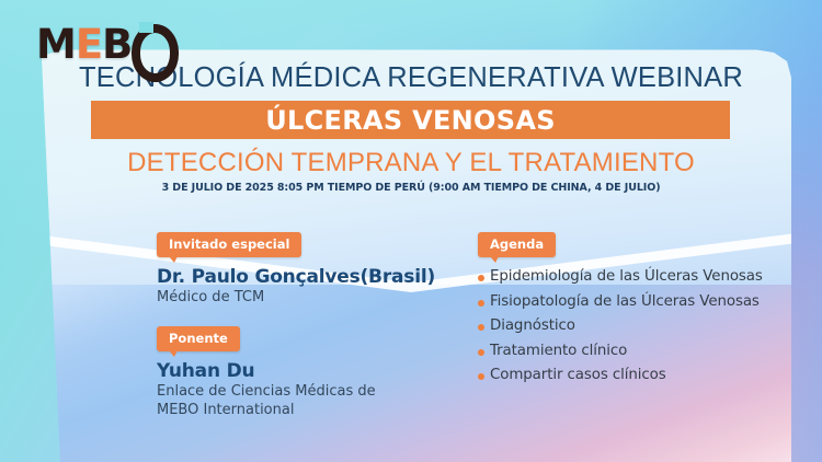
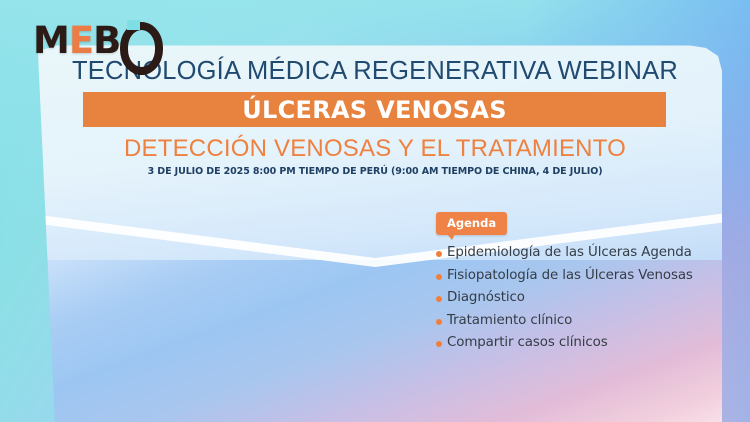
  MEB
  TECLOGÍA MÉDICA REGENERATIVA WEBINAR
  ÚLCERAS VENOSAS
- DETECCIÓN TEMPRANA Y EL TRATAMIENTO
+ DETECCIÓN VENOSAS Y EL TRATAMIENTO
- 3 DE JULIO DE 2025 8:05 PM TIEMPO DE PERÚ (9:00 AM TIEMPO DE CHINA, 4 DE JULIO)
+ 3 DE JULIO DE 2025 8:00 PM TIEMPO DE PERÚ (9:00 AM TIEMPO DE CHINA, 4 DE JULIO)
- Invitado especial
- Dr. Paulo Gonçalves(Brasil)
- Médico de TCM
- Ponente
- Yuhan Du
- Enlace de Ciencias Médicas de
- MEBO International
  Agenda
- Epidemiología de las Úlceras Venosas
+ Epidemiología de las Úlceras Agenda
  Fisiopatología de las Úlceras Venosas
  Diagnóstico
  Tratamiento clínico
  Compartir casos clínicos
